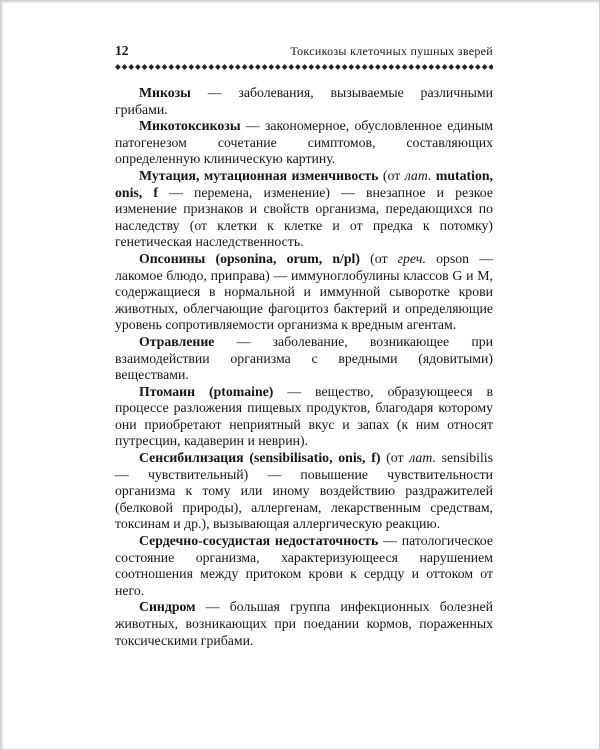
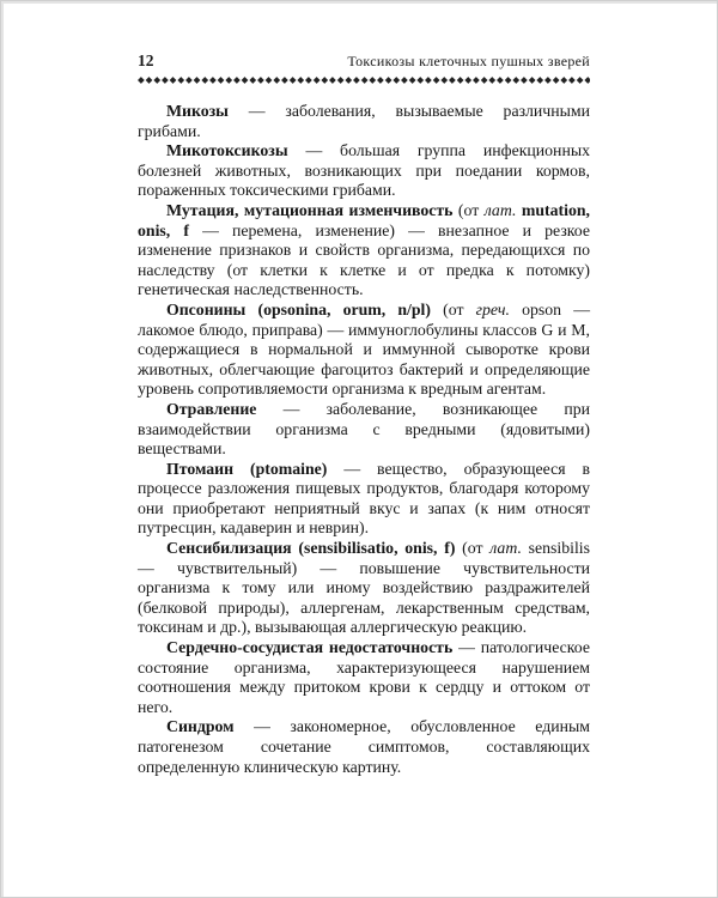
  12
  Токсикозы клеточных пушных зверей
  ◆◆◆◆◆◆◆◆◆◆◆◆◆◆◆◆◆◆◆◆◆◆◆◆◆◆◆◆◆◆◆◆◆◆◆◆◆◆◆◆◆◆◆◆◆◆◆◆◆◆◆◆◆◆◆◆◆
  Микозы — заболевания, вызываемые различными грибами.
- Микотоксикозы — закономерное, обусловленное единым патогенезом сочетание симптомов, составляющих определенную клиническую картину.
+ Микотоксикозы — большая группа инфекционных болезней животных, возникающих при поедании кормов, пораженных токсическими грибами.
  Мутация, мутационная изменчивость (от лат. mutation, onis, f — перемена, изменение) — внезапное и резкое изменение признаков и свойств организма, передающихся по наследству (от клетки к клетке и от предка к потомку) генетическая наследственность.
  Опсонины (opsonina, orum, n/pl) (от греч. opson — лакомое блюдо, приправа) — иммуноглобулины классов G и М, содержащиеся в нормальной и иммунной сыворотке крови животных, облегчающие фагоцитоз бактерий и определяющие уровень сопротивляемости организма к вредным агентам.
  Отравление — заболевание, возникающее при взаимодействии организма с вредными (ядовитыми) веществами.
  Птомаин (ptomaine) — вещество, образующееся в процессе разложения пищевых продуктов, благодаря которому они приобретают неприятный вкус и запах (к ним относят путресцин, кадаверин и неврин).
  Сенсибилизация (sensibilisatio, onis, f) (от лат. sensibilis — чувствительный) — повышение чувствительности организма к тому или иному воздействию раздражителей (белковой природы), аллергенам, лекарственным средствам, токсинам и др.), вызывающая аллергическую реакцию.
  Сердечно-сосудистая недостаточность — патологическое состояние организма, характеризующееся нарушением соотношения между притоком крови к сердцу и оттоком от него.
- Синдром — большая группа инфекционных болезней животных, возникающих при поедании кормов, пораженных токсическими грибами.
+ Синдром — закономерное, обусловленное единым патогенезом сочетание симптомов, составляющих определенную клиническую картину.
